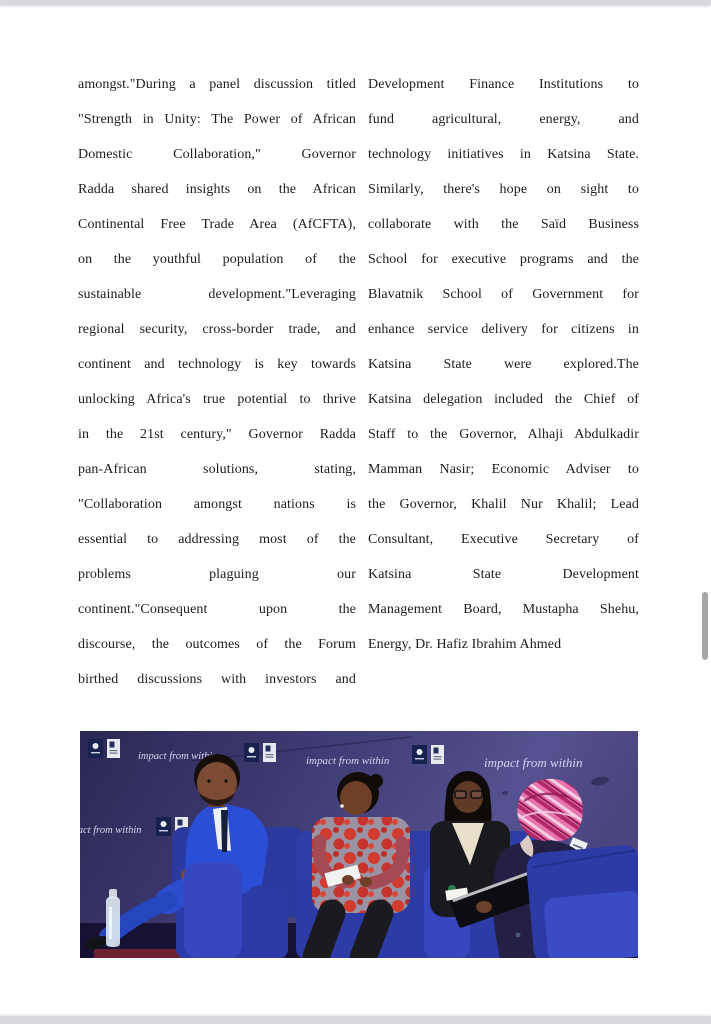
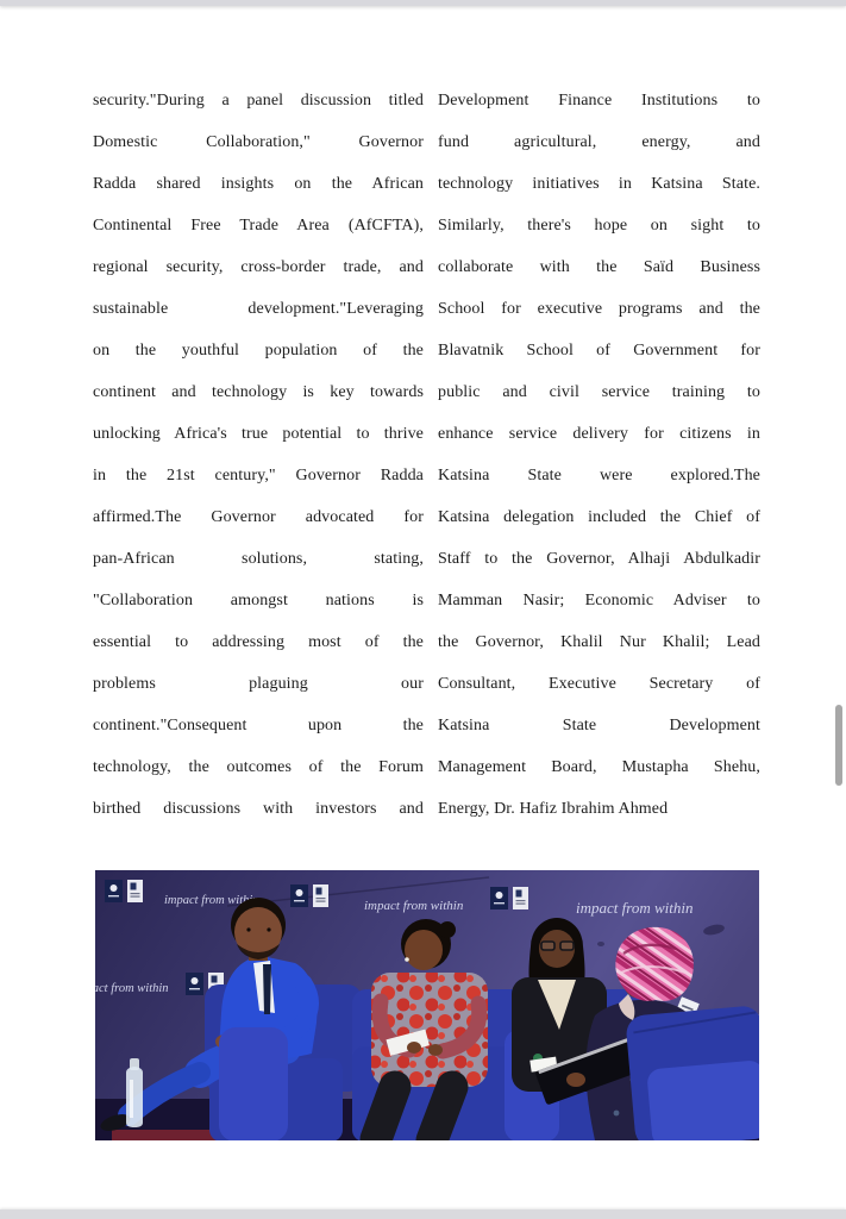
- amongst."During a panel discussion titled
+ security."During a panel discussion titled
- "Strength in Unity: The Power of African
  Domestic Collaboration," Governor
  Radda shared insights on the African
  Continental Free Trade Area (AfCFTA),
- on the youthful population of the
+ regional security, cross-border trade, and
  sustainable development."Leveraging
- regional security, cross-border trade, and
+ on the youthful population of the
  continent and technology is key towards
  unlocking Africa's true potential to thrive
  in the 21st century," Governor Radda
+ affirmed.The Governor advocated for
  pan-African solutions, stating,
  "Collaboration amongst nations is
  essential to addressing most of the
  problems plaguing our
  continent."Consequent upon the
- discourse, the outcomes of the Forum
+ technology, the outcomes of the Forum
  birthed discussions with investors and
  Development Finance Institutions to
  fund agricultural, energy, and
  technology initiatives in Katsina State.
  Similarly, there's hope on sight to
  collaborate with the Saïd Business
  School for executive programs and the
  Blavatnik School of Government for
+ public and civil service training to
  enhance service delivery for citizens in
  Katsina State were explored.The
  Katsina delegation included the Chief of
  Staff to the Governor, Alhaji Abdulkadir
  Mamman Nasir; Economic Adviser to
  the Governor, Khalil Nur Khalil; Lead
  Consultant, Executive Secretary of
  Katsina State Development
  Management Board, Mustapha Shehu,
  Energy, Dr. Hafiz Ibrahim Ahmed
  impact from wit
  impact from within
  impact from within
  act from within
